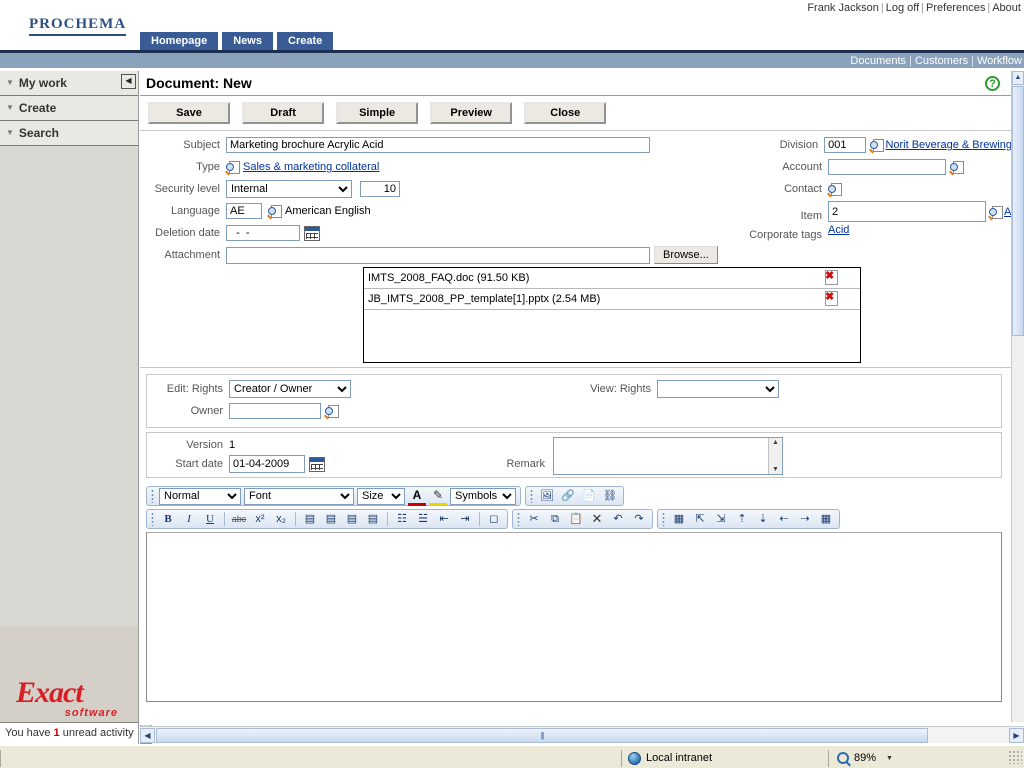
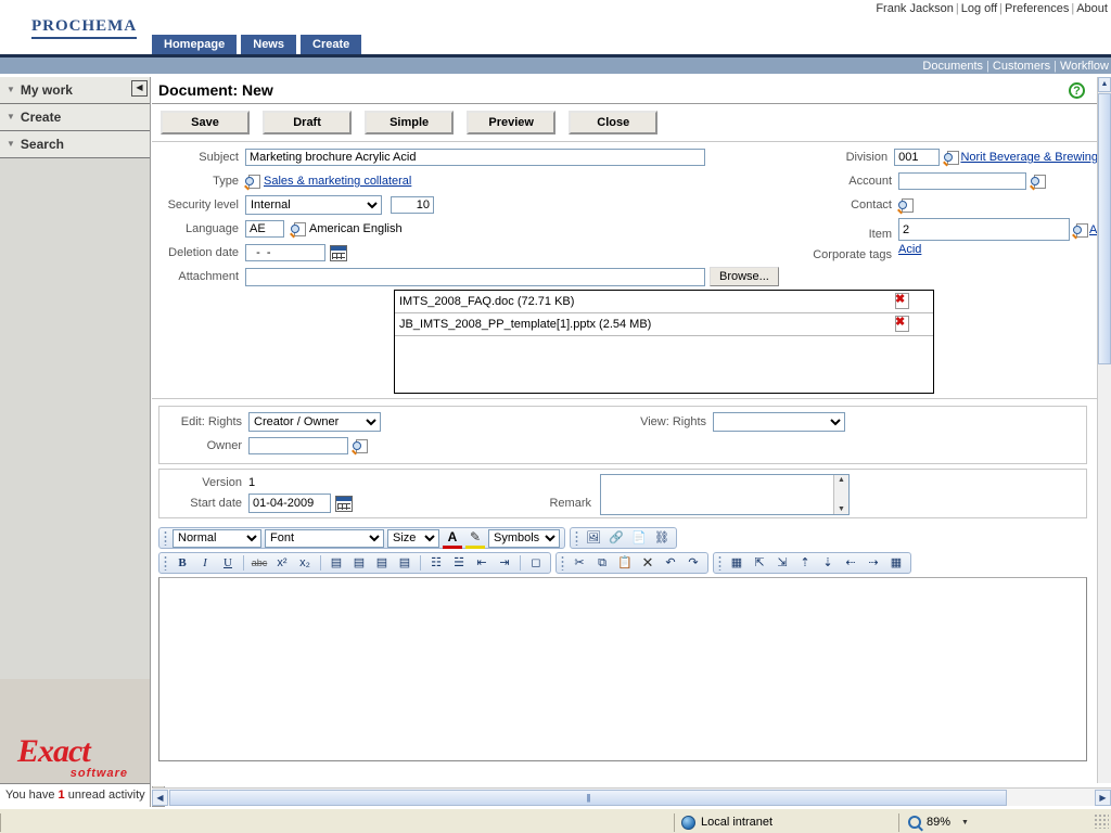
  Frank Jackson | Log off | Preferences | About
  PROCHEMA
  Homepage
  News
  Create
  Documents | Customers | Workflow
  ▼ My work
  ▼ Create
  ▼ Search
  ◀
  Exact
  software
  You have 1 unread activity
  Document: New
  ?
  Save Draft Simple Preview Close
  Subject
  Marketing brochure Acrylic Acid
  Type
  Sales & marketing collateral
  Security level
  Internal
  10
  Language
  AE
  American English
  Deletion date
  - -
  Attachment
  Browse...
- IMTS_2008_FAQ.doc (91.50 KB)
+ IMTS_2008_FAQ.doc (72.71 KB)
  JB_IMTS_2008_PP_template[1].pptx (2.54 MB)
  Division
  001
  Norit Beverage & Brewing
  Account
  Contact
  Item
  2
  A
  Acid
  Corporate tags
  Edit: Rights
  Creator / Owner
  View: Rights
  Owner
  Version
  1
  Start date
  01-04-2009
  Remark
  Normal
  Font
  Size
  A
  ✎
  Symbols
  🖼
  🔗
  📄
  ⛓
  B
  I
  U
  abc
  x²
  x₂
  ▤
  ▤
  ▤
  ▤
  ☷
  ☱
  ⇤
  ⇥
  ◻
  ✂
  ⧉
  📋
  ✕
  ↶
  ↷
  ▦
  ⇱
  ⇲
  ⇡
  ⇣
  ⇠
  ⇢
  ▦
  ◀
  ▶
  Local intranet
  89%
